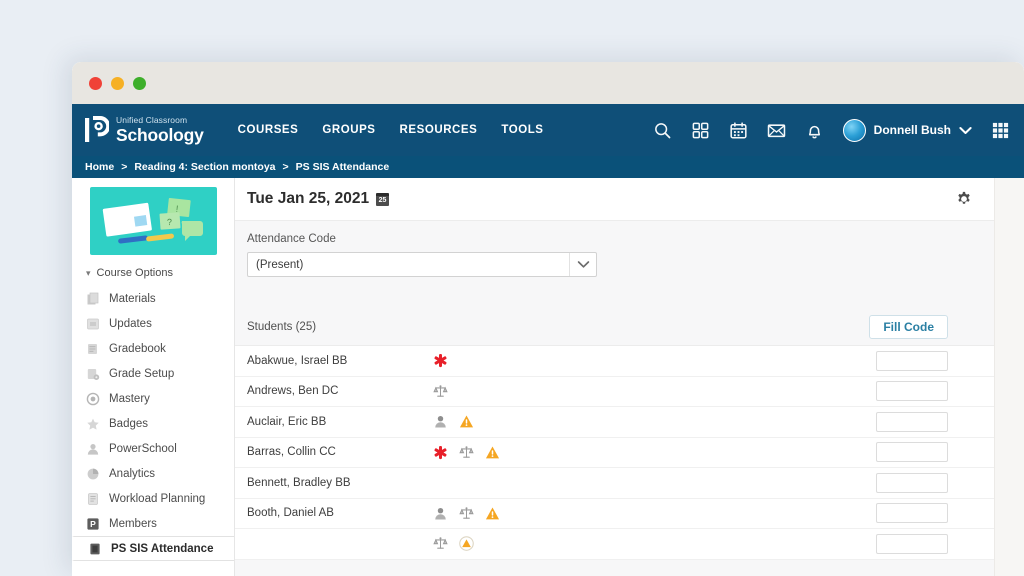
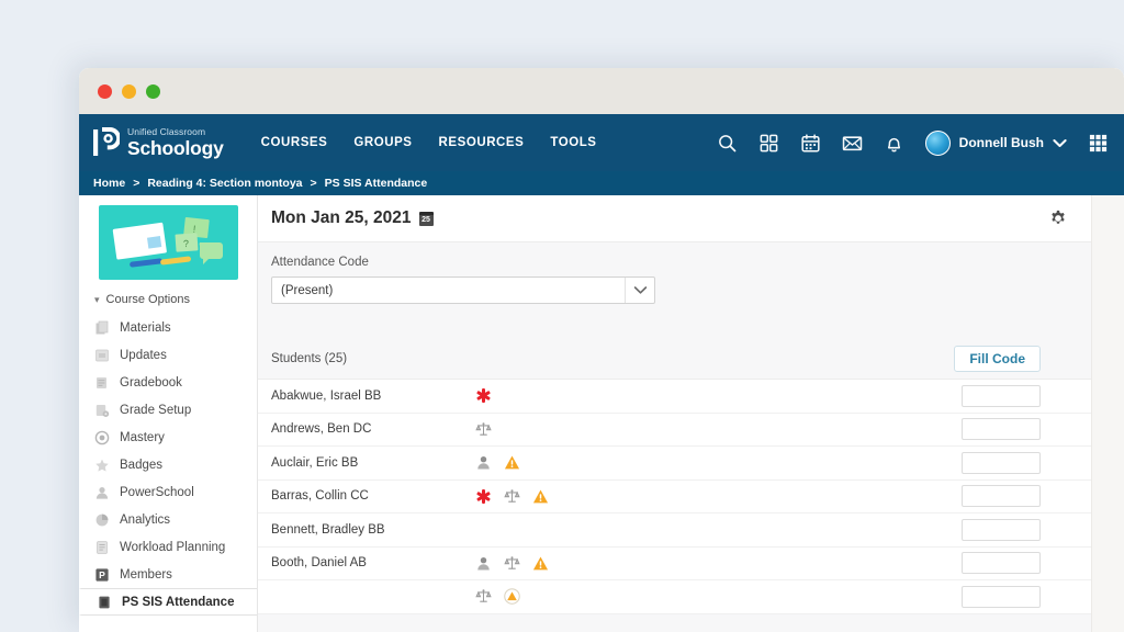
  Unified Classroom
  Schoology
  COURSES
  GROUPS
  RESOURCES
  TOOLS
  Donnell Bush
  Home
  >
  Reading 4: Section montoya
  >
  PS SIS Attendance
  ▾
  Course Options
  Materials
  Updates
  Gradebook
  Grade Setup
  Mastery
  Badges
  PowerSchool
  Analytics
  Workload Planning
  P
  Members
  PS SIS Attendance
- Tue Jan 25, 2021
+ Mon Jan 25, 2021
  Attendance Code
  (Present)
  Students (25)
  Fill Code
  Abakwue, Israel BB
  Andrews, Ben DC
  Auclair, Eric BB
  Barras, Collin CC
  Bennett, Bradley BB
  Booth, Daniel AB
